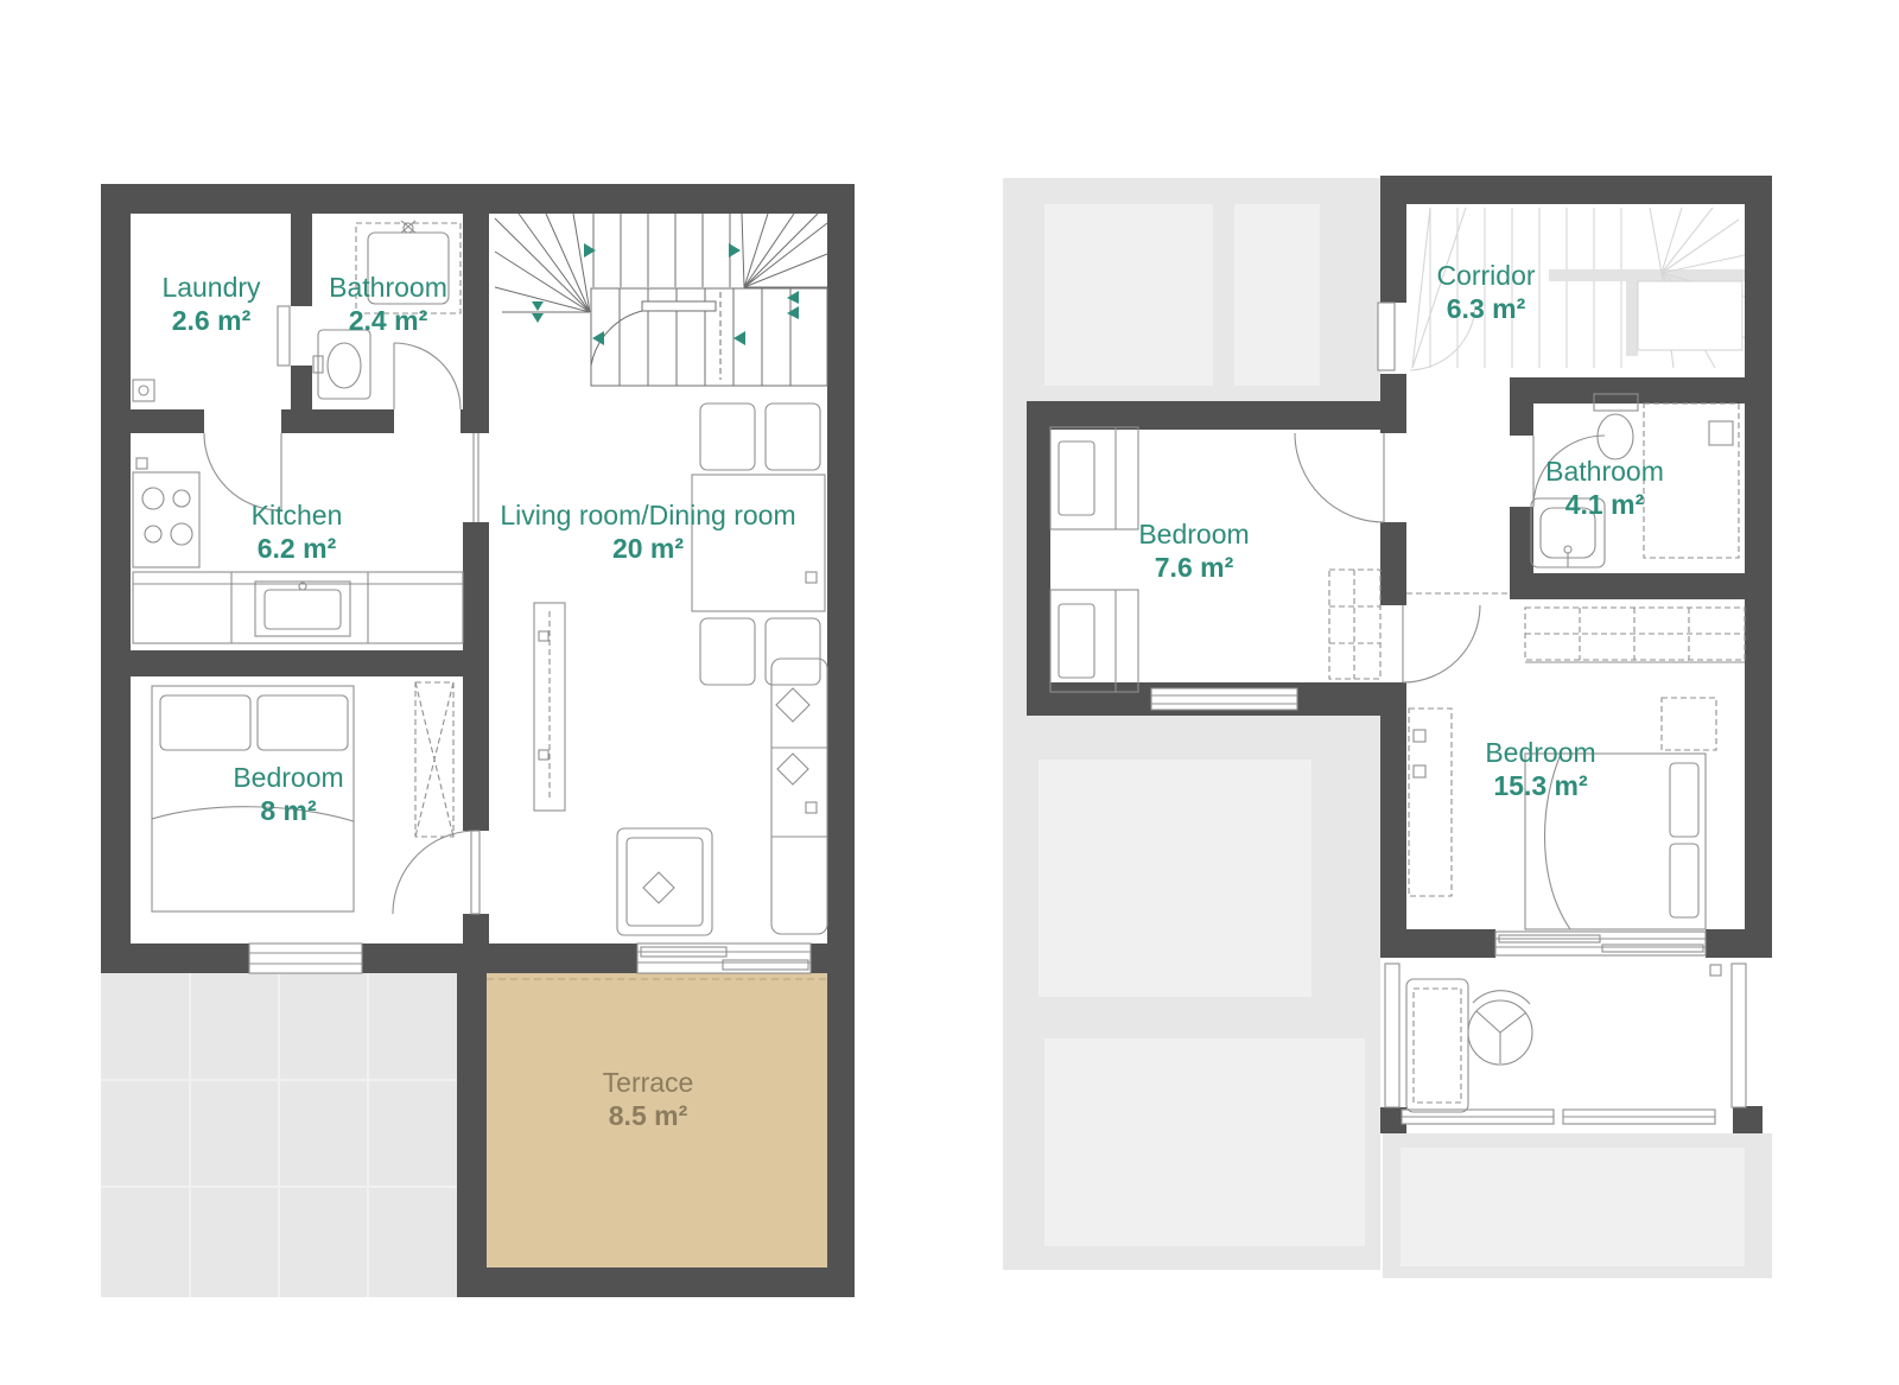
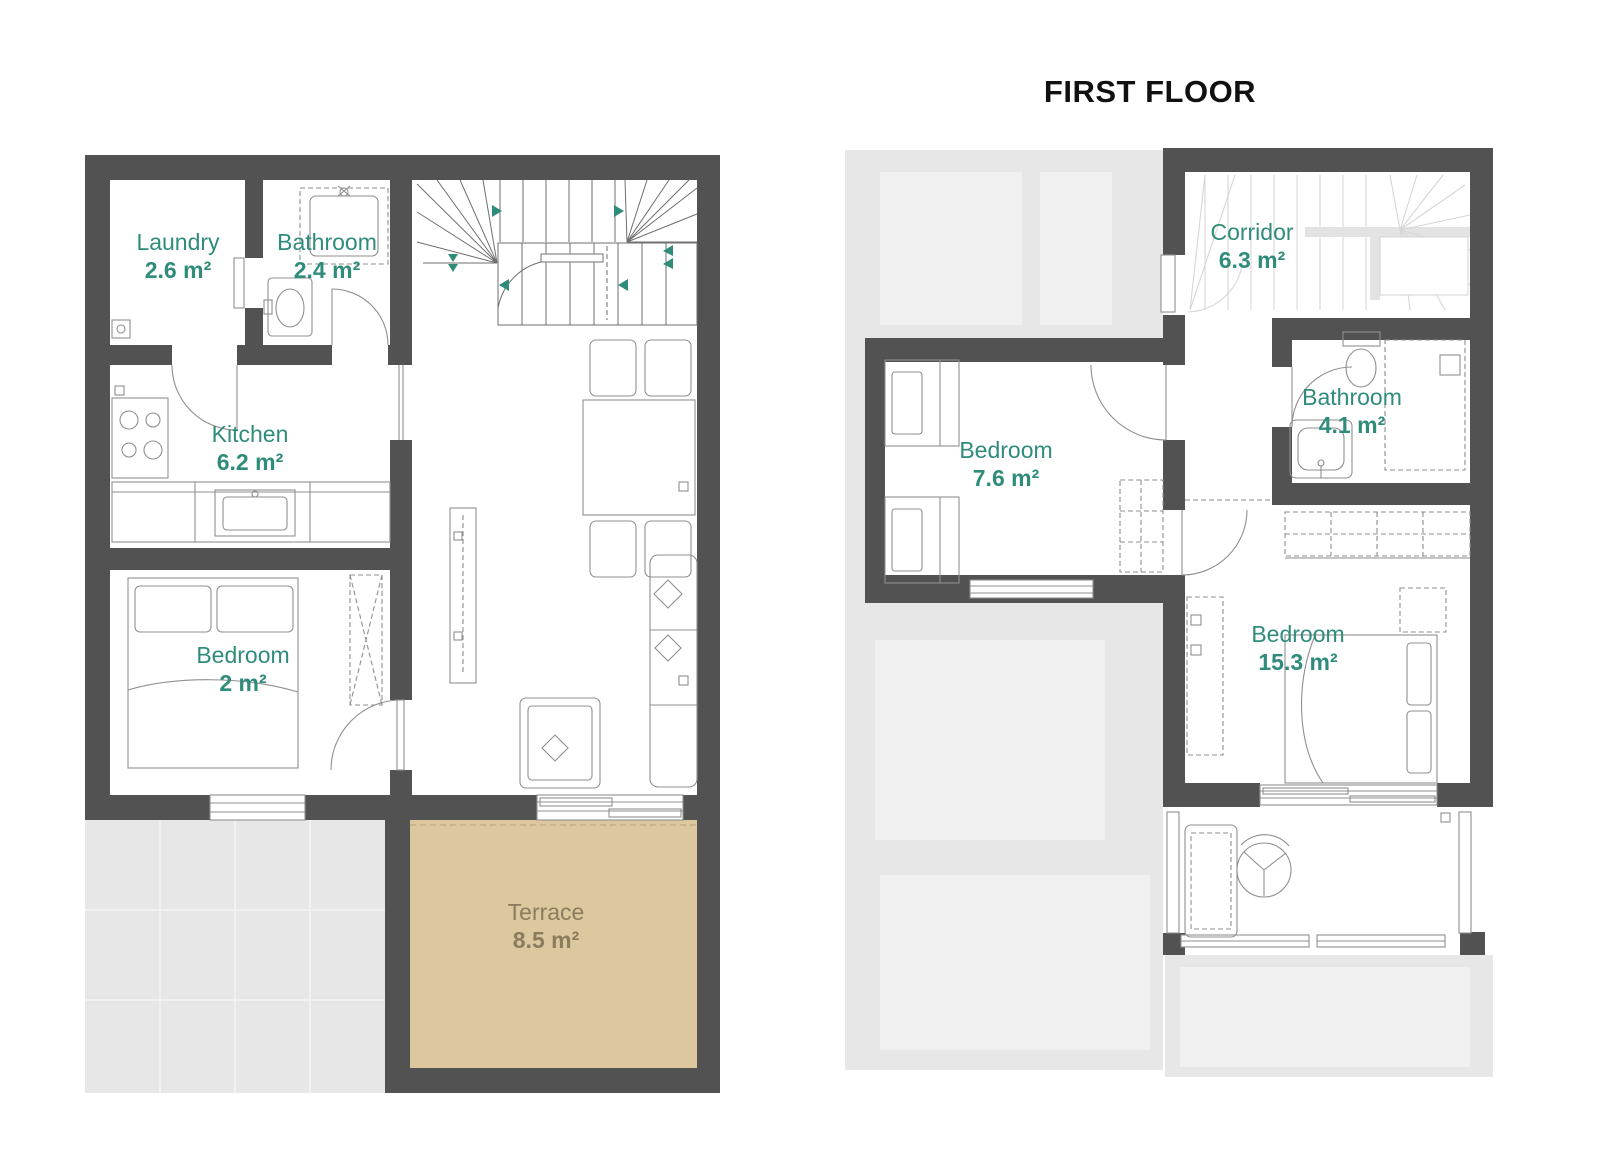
  Laundry
  2.6 m²
  Bathroom
  2.4 m²
  Kitchen
  6.2 m²
- Living room/Dining room
- 20 m²
  Bedroom
- 8 m²
+ 2 m²
  Terrace
  8.5 m²
+ FIRST FLOOR
  Corridor
  6.3 m²
  Bathroom
  4.1 m²
  Bedroom
  7.6 m²
  Bedroom
  15.3 m²
